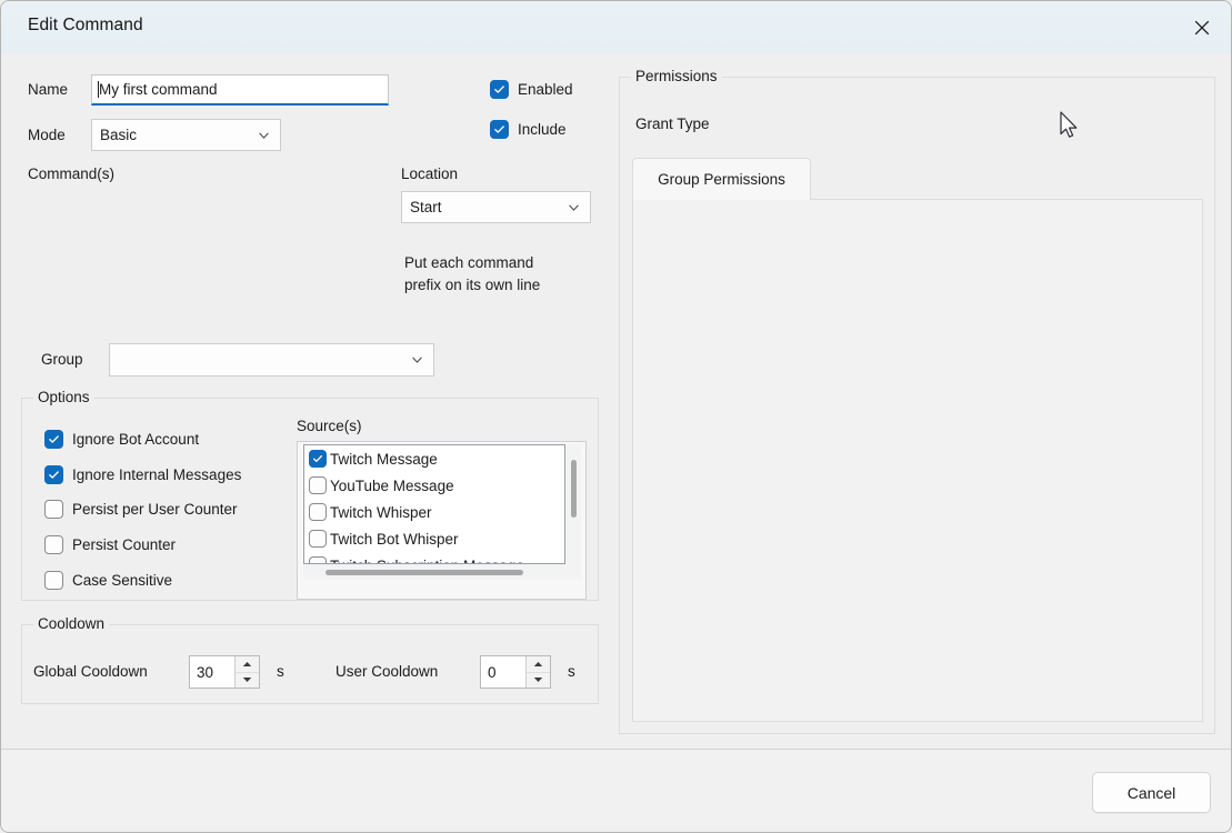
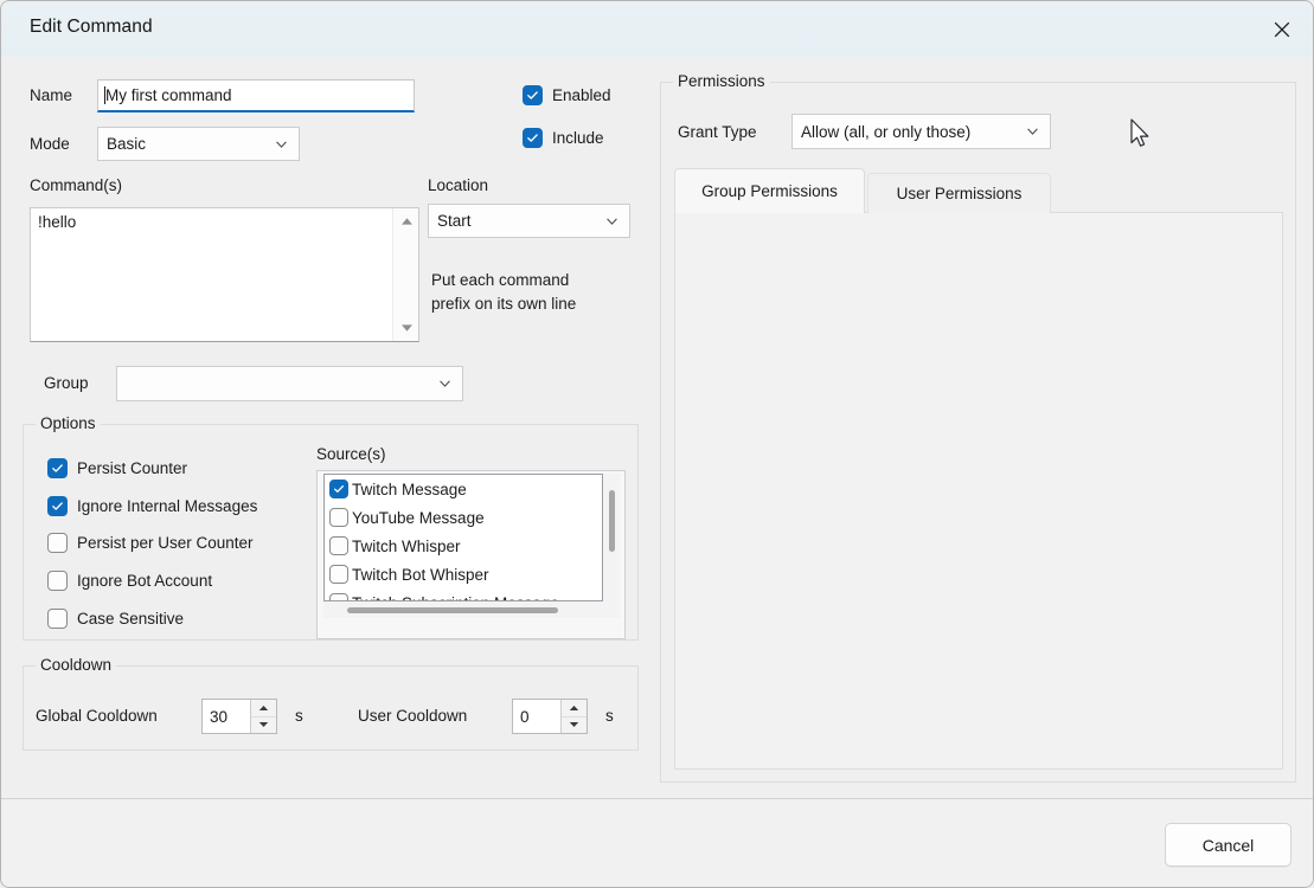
  Edit Command
  Name
  My first command
  Enabled
  Include
  Mode
  Basic
  Command(s)
+ !hello
  Location
  Start
  Put each command
  prefix on its own line
  Group
  Options
- Ignore Bot Account
+ Persist Counter
  Ignore Internal Messages
  Persist per User Counter
- Persist Counter
+ Ignore Bot Account
  Case Sensitive
  Source(s)
  Twitch Message
  YouTube Message
  Twitch Whisper
  Twitch Bot Whisper
  Cooldown
  Global Cooldown
  30
  s
  User Cooldown
  0
  s
  Permissions
  Grant Type
+ Allow (all, or only those)
  Group Permissions
+ User Permissions
  Cancel
